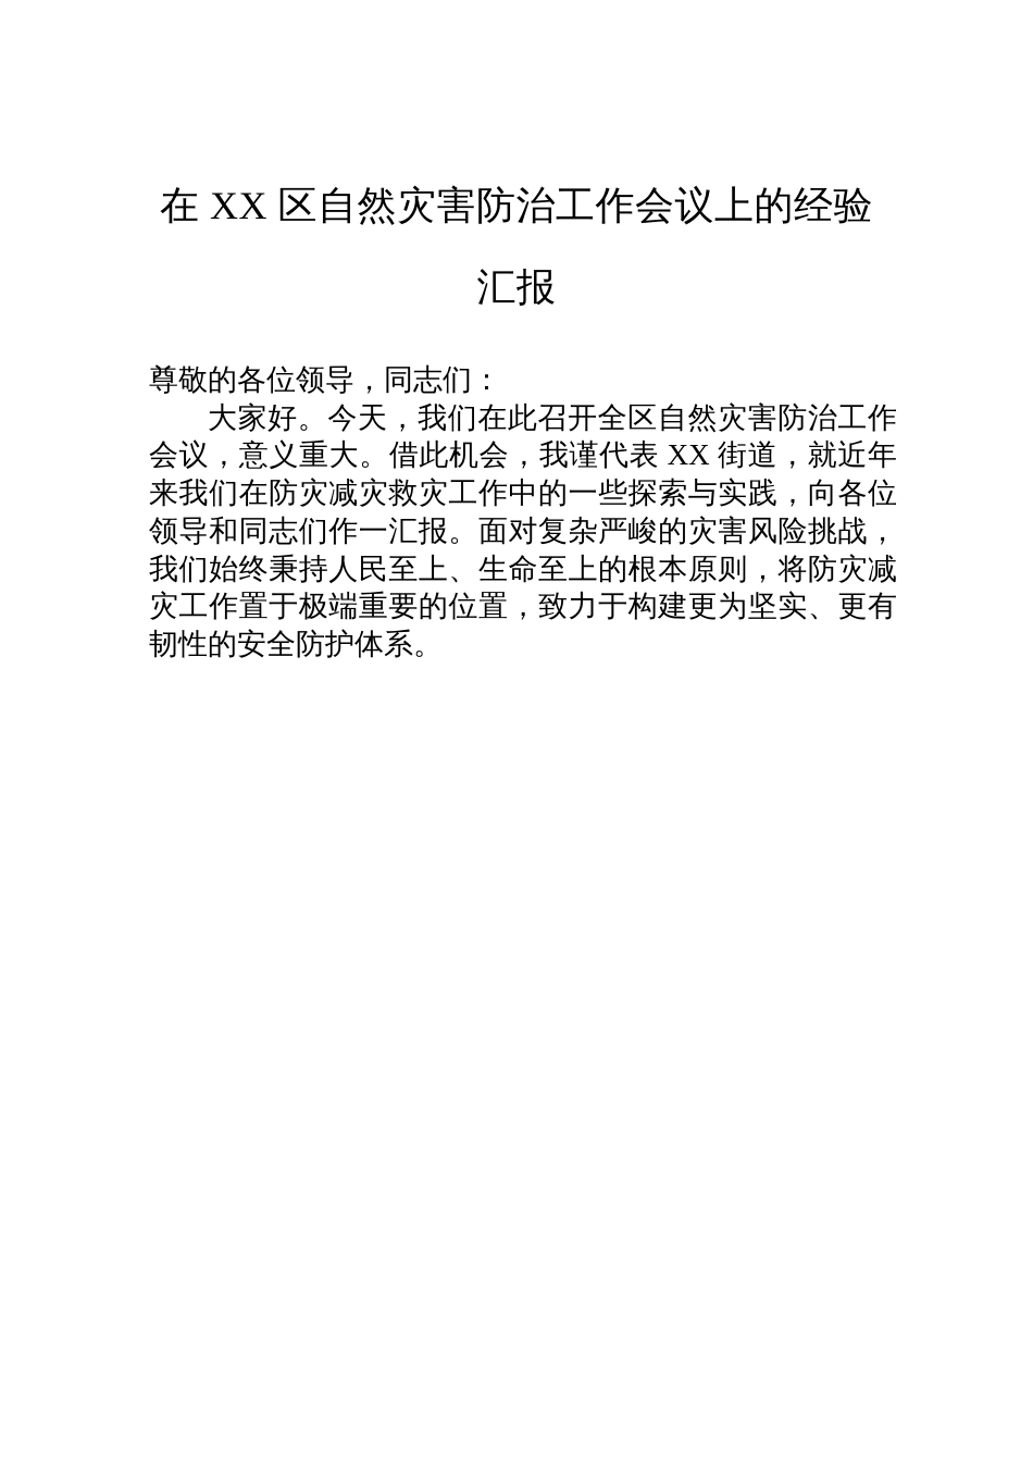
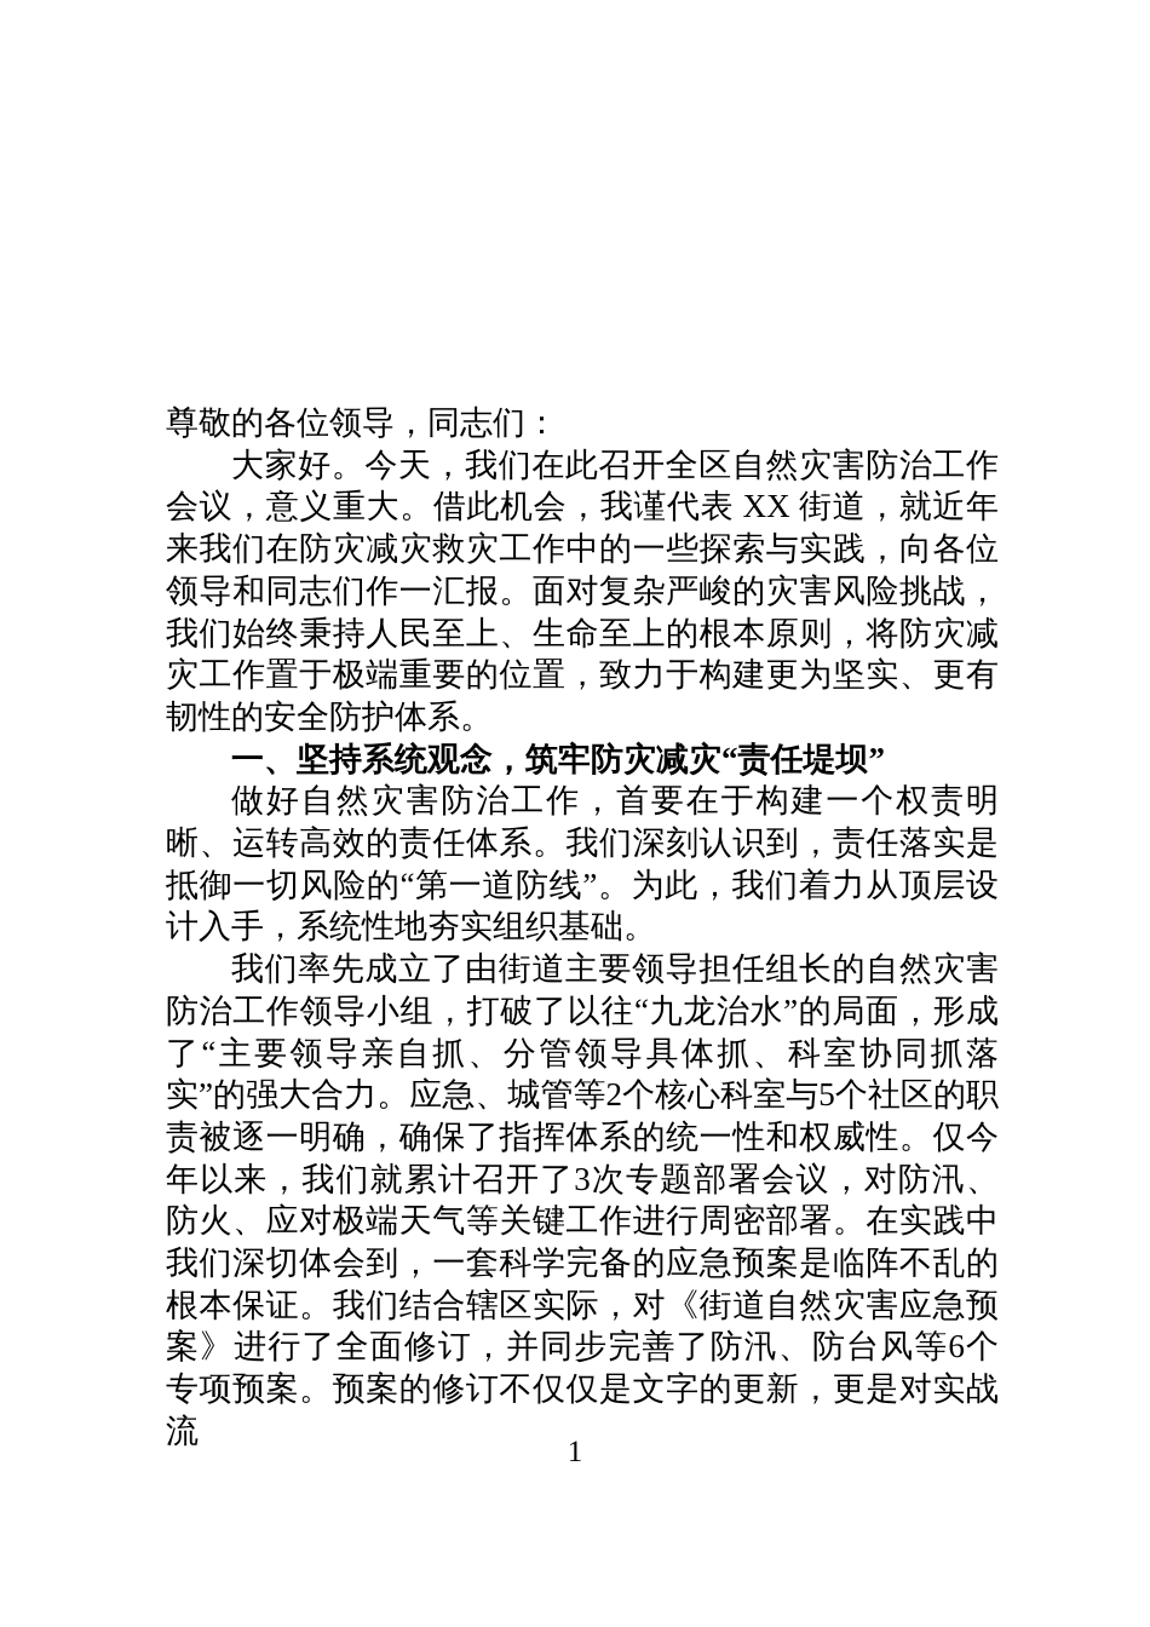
- 在 XX 区自然灾害防治工作会议上的经验汇报
  尊敬的各位领导，同志们：
  大家好。今天，我们在此召开全区自然灾害防治工作会议，意义重大。借此机会，我谨代表 XX 街道，就近年来我们在防灾减灾救灾工作中的一些探索与实践，向各位领导和同志们作一汇报。面对复杂严峻的灾害风险挑战，我们始终秉持人民至上、生命至上的根本原则，将防灾减灾工作置于极端重要的位置，致力于构建更为坚实、更有韧性的安全防护体系。
+ 一、坚持系统观念，筑牢防灾减灾“责任堤坝”
+ 做好自然灾害防治工作，首要在于构建一个权责明晰、运转高效的责任体系。我们深刻认识到，责任落实是抵御一切风险的“第一道防线”。为此，我们着力从顶层设计入手，系统性地夯实组织基础。
+ 我们率先成立了由街道主要领导担任组长的自然灾害防治工作领导小组，打破了以往“九龙治水”的局面，形成了“主要领导亲自抓、分管领导具体抓、科室协同抓落实”的强大合力。应急、城管等2个核心科室与5个社区的职责被逐一明确，确保了指挥体系的统一性和权威性。仅今年以来，我们就累计召开了3次专题部署会议，对防汛、防火、应对极端天气等关键工作进行周密部署。在实践中我们深切体会到，一套科学完备的应急预案是临阵不乱的根本保证。我们结合辖区实际，对《街道自然灾害应急预案》进行了全面修订，并同步完善了防汛、防台风等6个专项预案。预案的修订不仅仅是文字的更新，更是对实战流
+ 1
